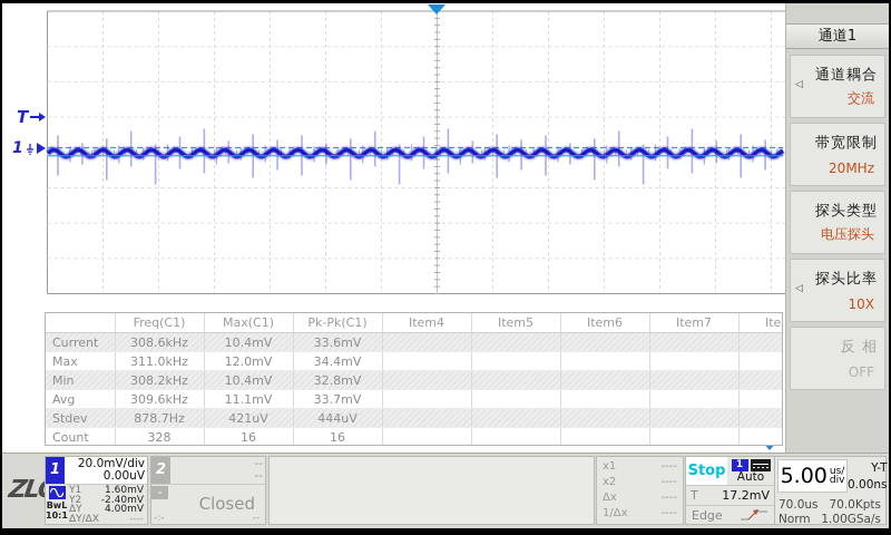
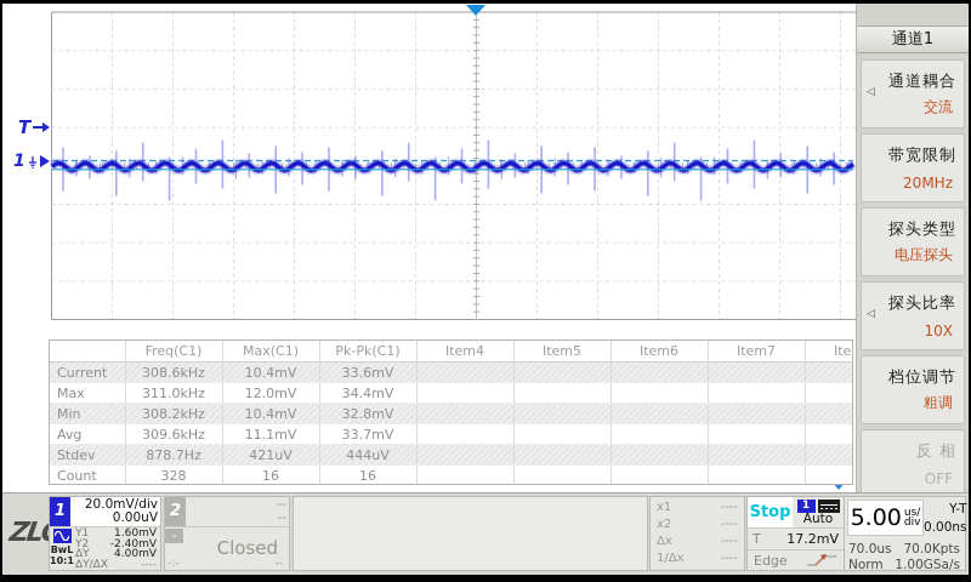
  T
  1
  	Freq(C1)	Max(C1)	Pk-Pk(C1)	Item4	Item5	Item6	Item7	Ite
  Current	308.6kHz	10.4mV	33.6mV
  Max	311.0kHz	12.0mV	34.4mV
  Min	308.2kHz	10.4mV	32.8mV
  Avg	309.6kHz	11.1mV	33.7mV
  Stdev	878.7Hz	421uV	444uV
  Count	328	16	16
  通道1
  ◁
  通道耦合
  交流
  带宽限制
  20MHz
  探头类型
  电压探头
  ◁
  探头比率
  10X
+ 档位调节
+ 粗调
  反 相
  OFF
  1
  20.0mV/div
  0.00uV
  BwL
  10:1
  Y1
  1.60mV
  Y2
  -2.40mV
  ΔY
  4.00mV
  ΔY/ΔX
  ----
  2
  --
  --
  -
  Closed
  -:-
  --
  x1
  ----
  x2
  ----
  Δx
  ----
  1/Δx
  ----
  Stop
  1
  Auto
  T
  17.2mV
  Edge
  5.00
  us/
  div
  Y-T
  0.00ns
  70.0us
  70.0Kpts
  Norm
  1.00GSa/s
